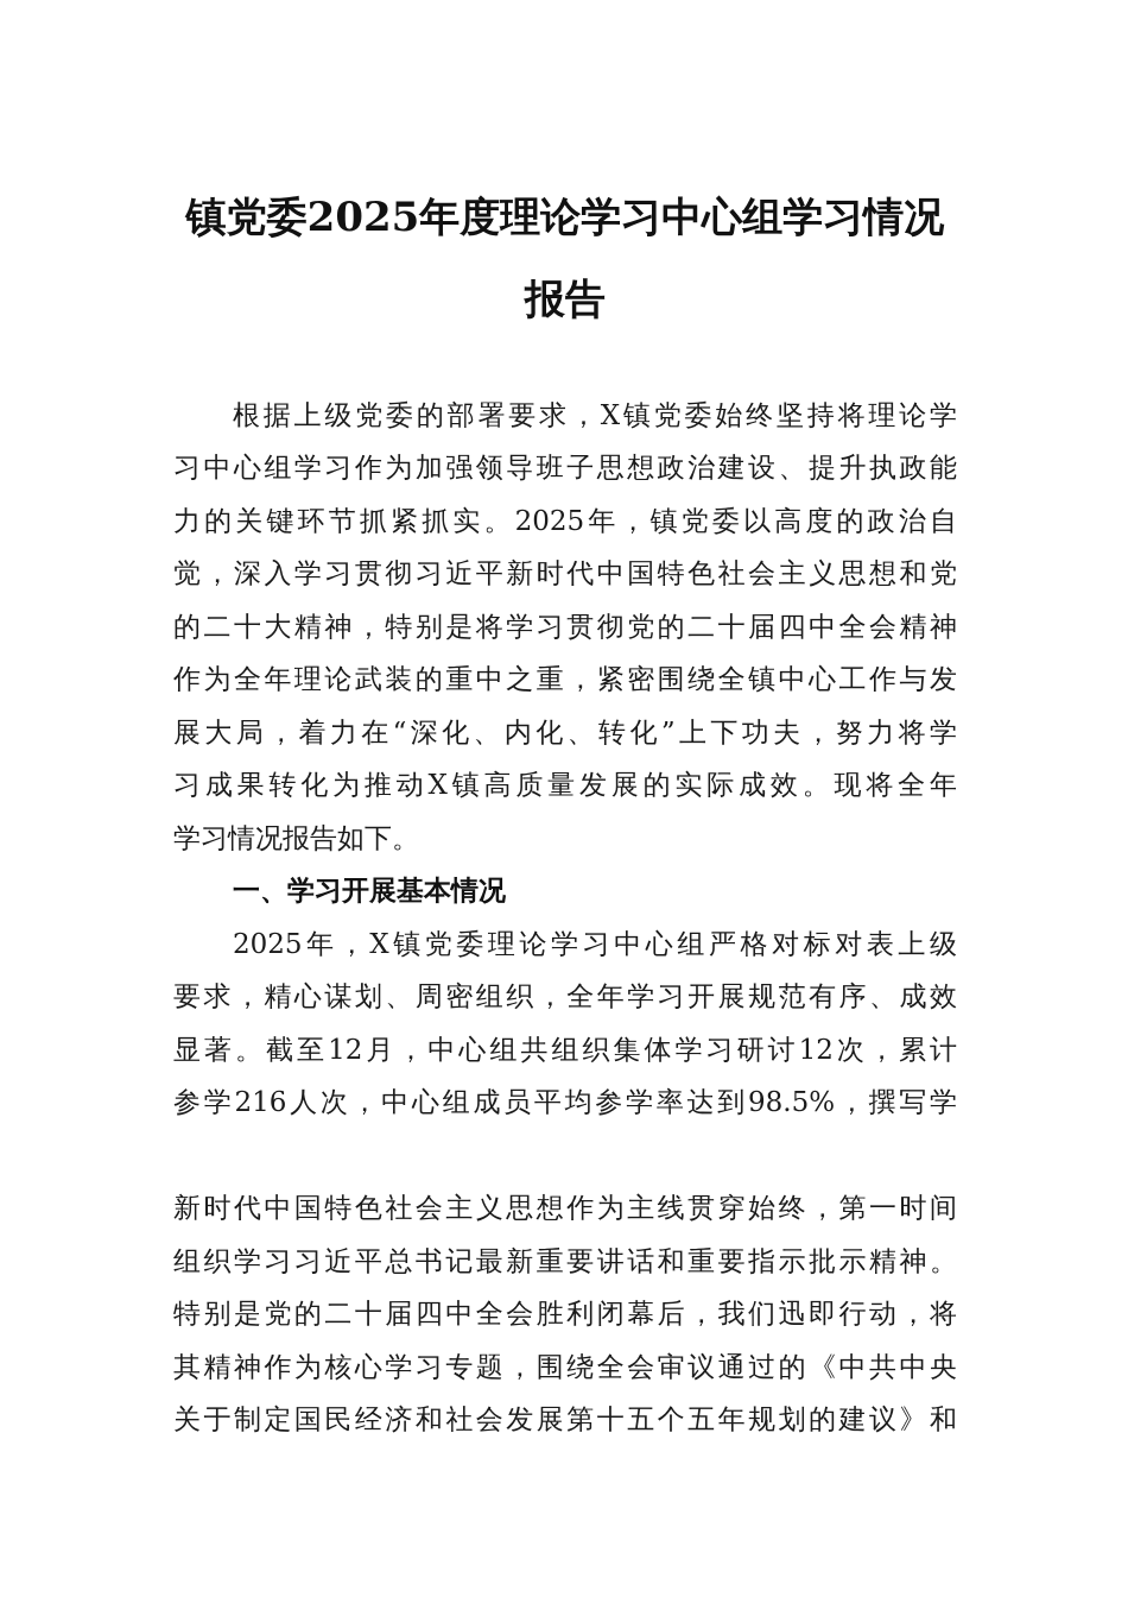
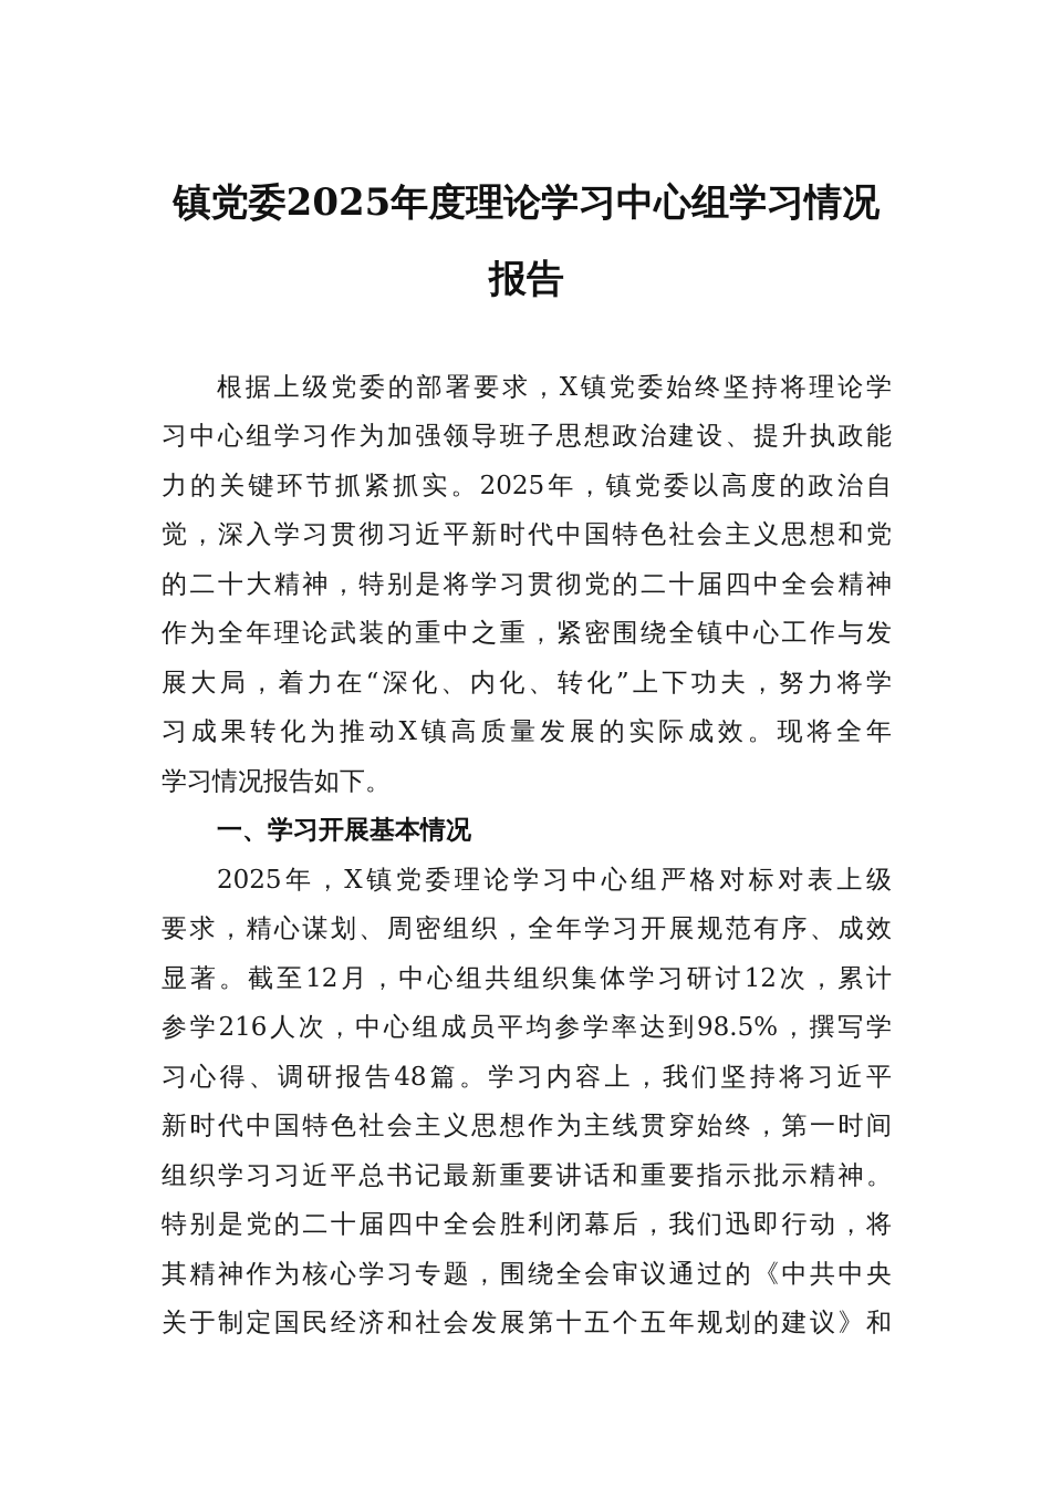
  镇党委2025年度理论学习中心组学习情况
  报告
  根据上级党委的部署要求，X镇党委始终坚持将理论学
  习中心组学习作为加强领导班子思想政治建设、提升执政能
  力的关键环节抓紧抓实。2025年，镇党委以高度的政治自
  觉，深入学习贯彻习近平新时代中国特色社会主义思想和党
  的二十大精神，特别是将学习贯彻党的二十届四中全会精神
  作为全年理论武装的重中之重，紧密围绕全镇中心工作与发
  展大局，着力在“深化、内化、转化”上下功夫，努力将学
  习成果转化为推动X镇高质量发展的实际成效。现将全年
  学习情况报告如下。
  一、学习开展基本情况
  2025年，X镇党委理论学习中心组严格对标对表上级
  要求，精心谋划、周密组织，全年学习开展规范有序、成效
  显著。截至12月，中心组共组织集体学习研讨12次，累计
  参学216人次，中心组成员平均参学率达到98.5%，撰写学
+ 习心得、调研报告48篇。学习内容上，我们坚持将习近平
  新时代中国特色社会主义思想作为主线贯穿始终，第一时间
  组织学习习近平总书记最新重要讲话和重要指示批示精神。
  特别是党的二十届四中全会胜利闭幕后，我们迅即行动，将
  其精神作为核心学习专题，围绕全会审议通过的《中共中央
  关于制定国民经济和社会发展第十五个五年规划的建议》和
